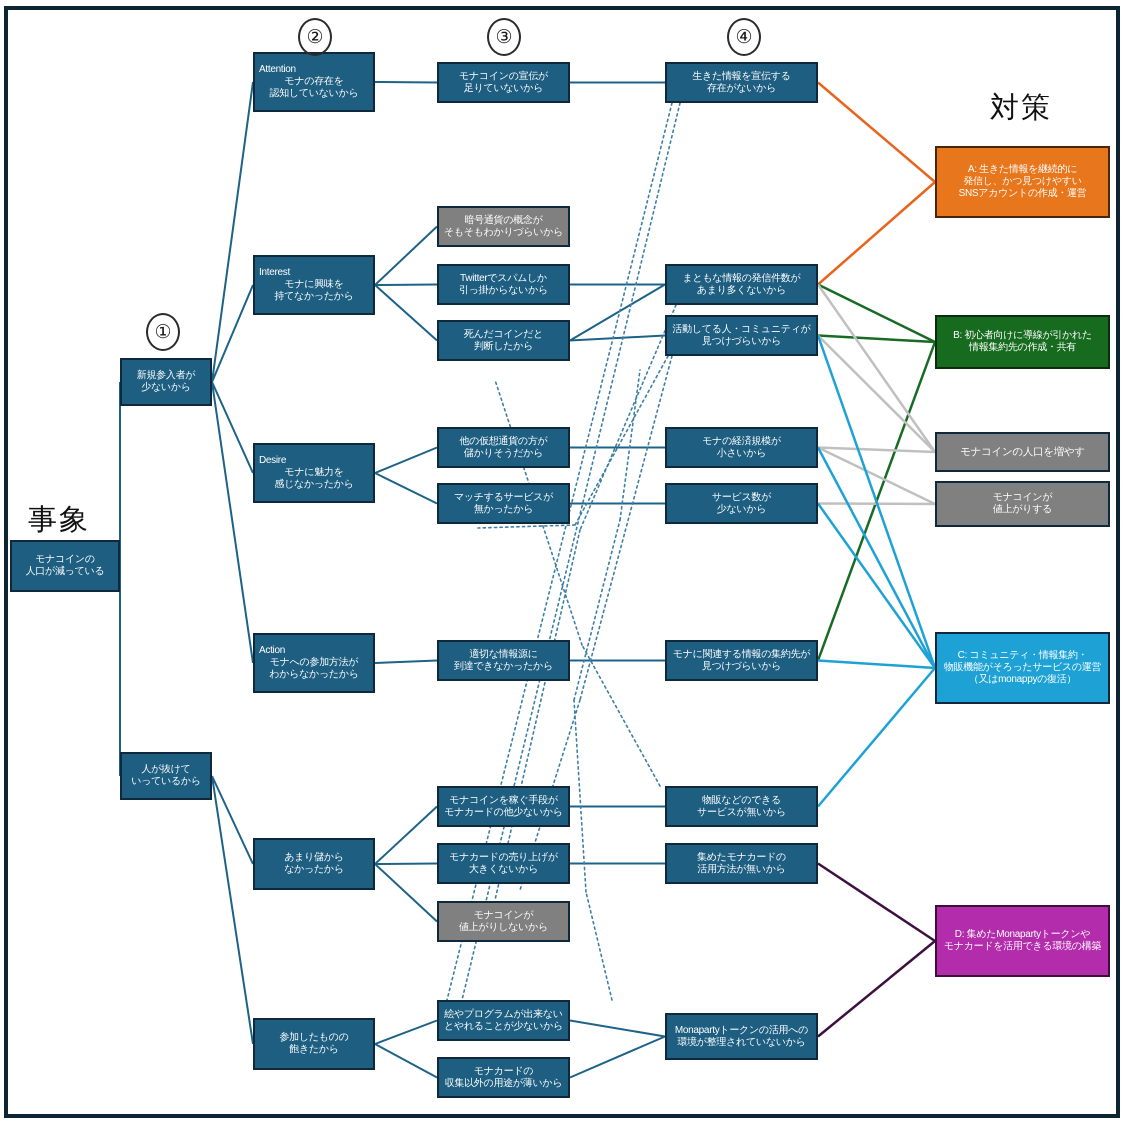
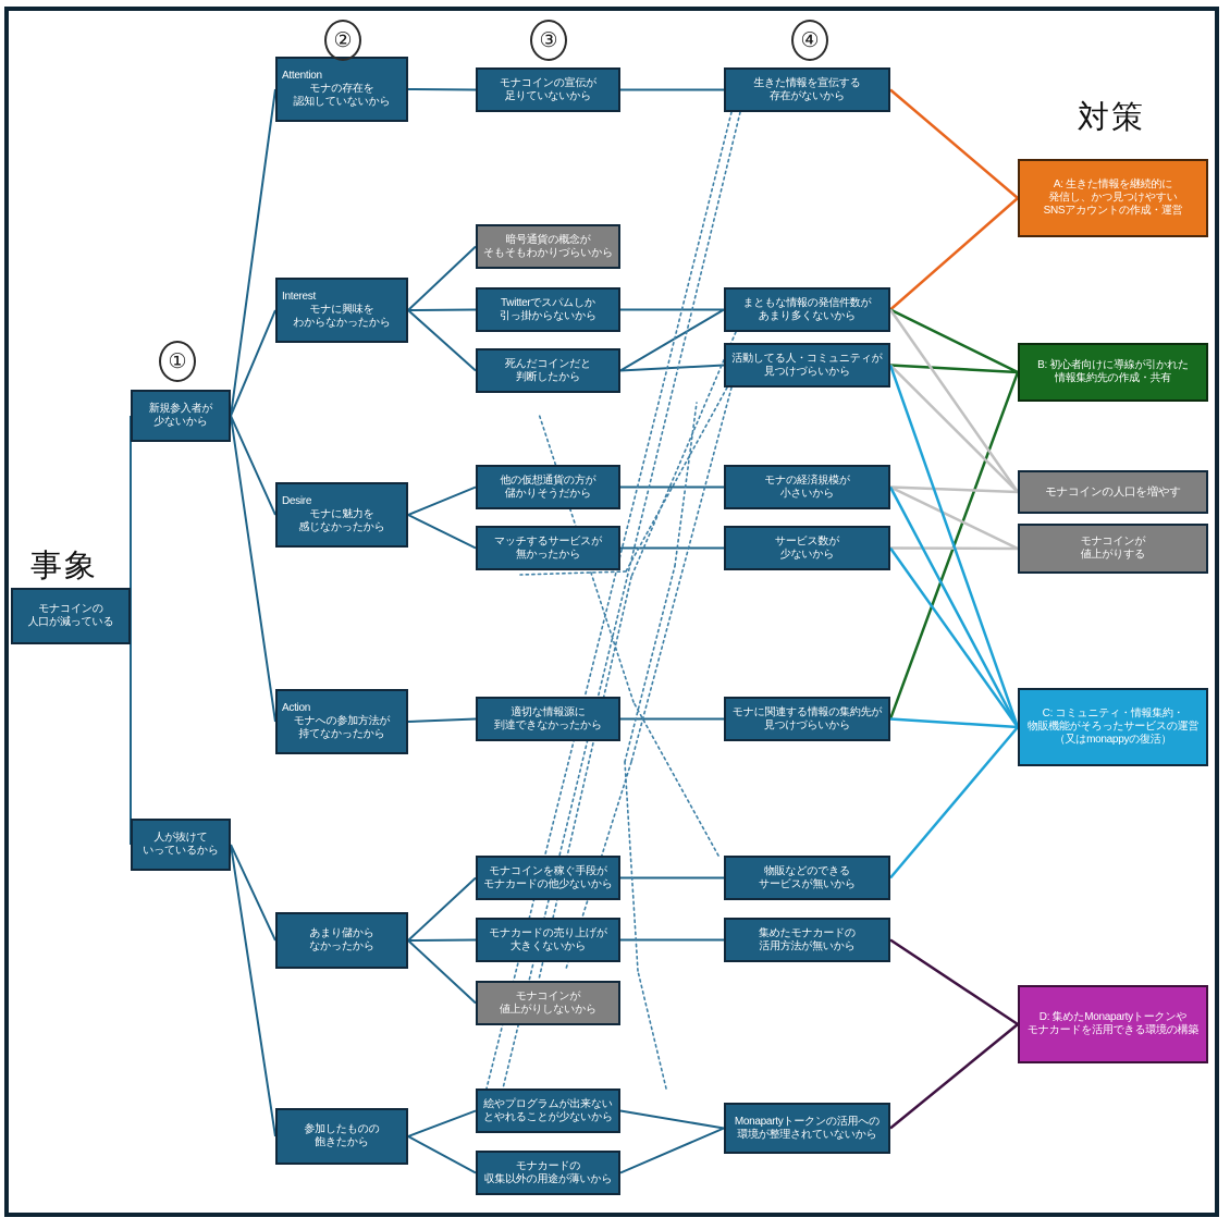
  モナコインの
  人口が減っている
  新規参入者が
  少ないから
  人が抜けて
  いっているから
  Attention
  モナの存在を
  認知していないから
  Interest
  モナに興味を
- 持てなかったから
+ わからなかったから
  Desire
  モナに魅力を
  感じなかったから
  Action
  モナへの参加方法が
- わからなかったから
+ 持てなかったから
  あまり儲から
  なかったから
  参加したものの
  飽きたから
  モナコインの宣伝が
  足りていないから
  暗号通貨の概念が
  そもそもわかりづらいから
  Twitterでスパムしか
  引っ掛からないから
  死んだコインだと
  判断したから
  他の仮想通貨の方が
  儲かりそうだから
  マッチするサービスが
  無かったから
  適切な情報源に
  到達できなかったから
  モナコインを稼ぐ手段が
  モナカードの他少ないから
  モナカードの売り上げが
  大きくないから
  モナコインが
  値上がりしないから
  絵やプログラムが出来ない
  とやれることが少ないから
  モナカードの
  収集以外の用途が薄いから
  生きた情報を宣伝する
  存在がないから
  まともな情報の発信件数が
  あまり多くないから
  活動してる人・コミュニティが
  見つけづらいから
  モナの経済規模が
  小さいから
  サービス数が
  少ないから
  モナに関連する情報の集約先が
  見つけづらいから
  物販などのできる
  サービスが無いから
  集めたモナカードの
  活用方法が無いから
  Monapartyトークンの活用への
  環境が整理されていないから
  A: 生きた情報を継続的に
  発信し、かつ見つけやすい
  SNSアカウントの作成・運営
  B: 初心者向けに導線が引かれた
  情報集約先の作成・共有
  モナコインの人口を増やす
  モナコインが
  値上がりする
  C: コミュニティ・情報集約・
  物販機能がそろったサービスの運営
  （又はmonappyの復活）
  D: 集めたMonapartyトークンや
  モナカードを活用できる環境の構築
  事象
  対策
  ①
  ②
  ③
  ④
